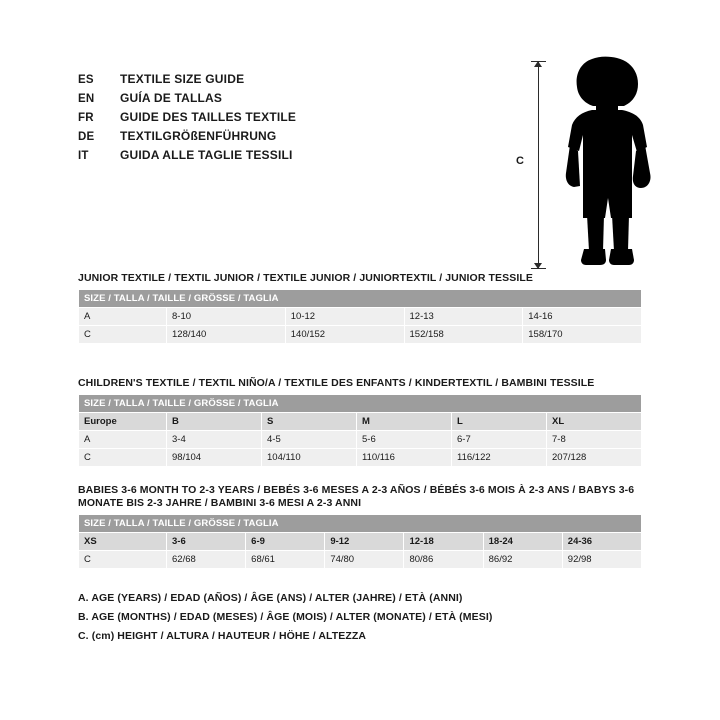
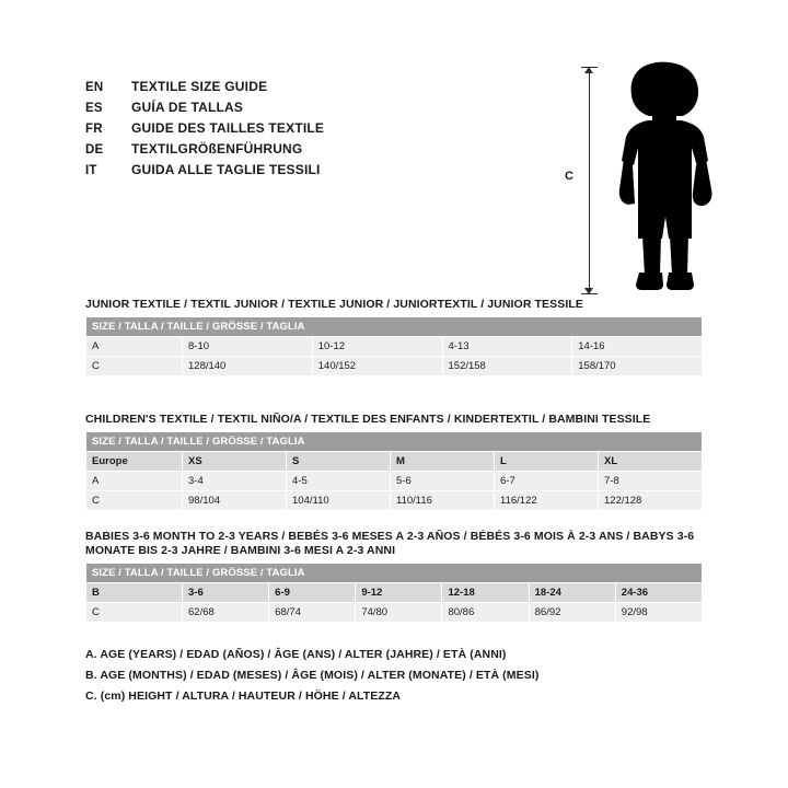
- ES
+ EN
  TEXTILE SIZE GUIDE
- EN
+ ES
  GUÍA DE TALLAS
  FR
  GUIDE DES TAILLES TEXTILE
  DE
  TEXTILGRÖßENFÜHRUNG
  IT
  GUIDA ALLE TAGLIE TESSILI
  C
  JUNIOR TEXTILE / TEXTIL JUNIOR / TEXTILE JUNIOR / JUNIORTEXTIL / JUNIOR TESSILE
  SIZE / TALLA / TAILLE / GRÖSSE / TAGLIA
- A	8-10	10-12	12-13	14-16
+ A	8-10	10-12	4-13	14-16
  C	128/140	140/152	152/158	158/170
  CHILDREN'S TEXTILE / TEXTIL NIÑO/A / TEXTILE DES ENFANTS / KINDERTEXTIL / BAMBINI TESSILE
  SIZE / TALLA / TAILLE / GRÖSSE / TAGLIA
- Europe	B	S	M	L	XL
+ Europe	XS	S	M	L	XL
  A	3-4	4-5	5-6	6-7	7-8
- C	98/104	104/110	110/116	116/122	207/128
+ C	98/104	104/110	110/116	116/122	122/128
  BABIES 3-6 MONTH TO 2-3 YEARS / BEBÉS 3-6 MESES A 2-3 AÑOS / BÉBÉS 3-6 MOIS À 2-3 ANS / BABYS 3-6 MONATE BIS 2-3 JAHRE / BAMBINI 3-6 MESI A 2-3 ANNI
  SIZE / TALLA / TAILLE / GRÖSSE / TAGLIA
- XS	3-6	6-9	9-12	12-18	18-24	24-36
+ B	3-6	6-9	9-12	12-18	18-24	24-36
- C	62/68	68/61	74/80	80/86	86/92	92/98
+ C	62/68	68/74	74/80	80/86	86/92	92/98
  A. AGE (YEARS) / EDAD (AÑOS) / ÂGE (ANS) / ALTER (JAHRE) / ETÀ (ANNI)
  B. AGE (MONTHS) / EDAD (MESES) / ÂGE (MOIS) / ALTER (MONATE) / ETÀ (MESI)
  C. (cm) HEIGHT / ALTURA / HAUTEUR / HÖHE / ALTEZZA
